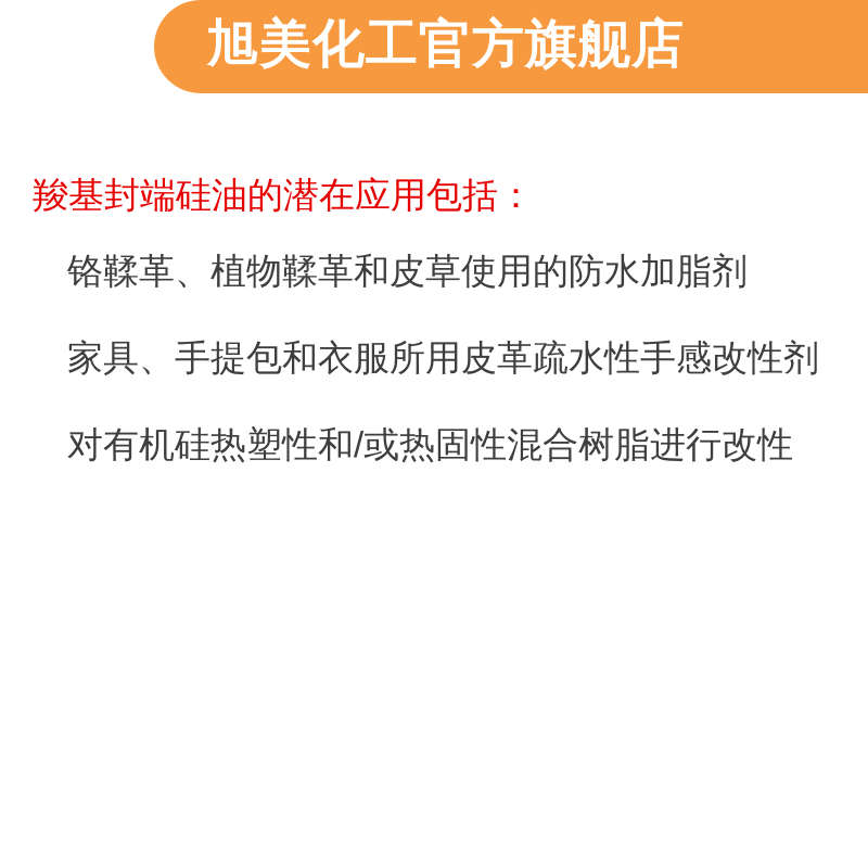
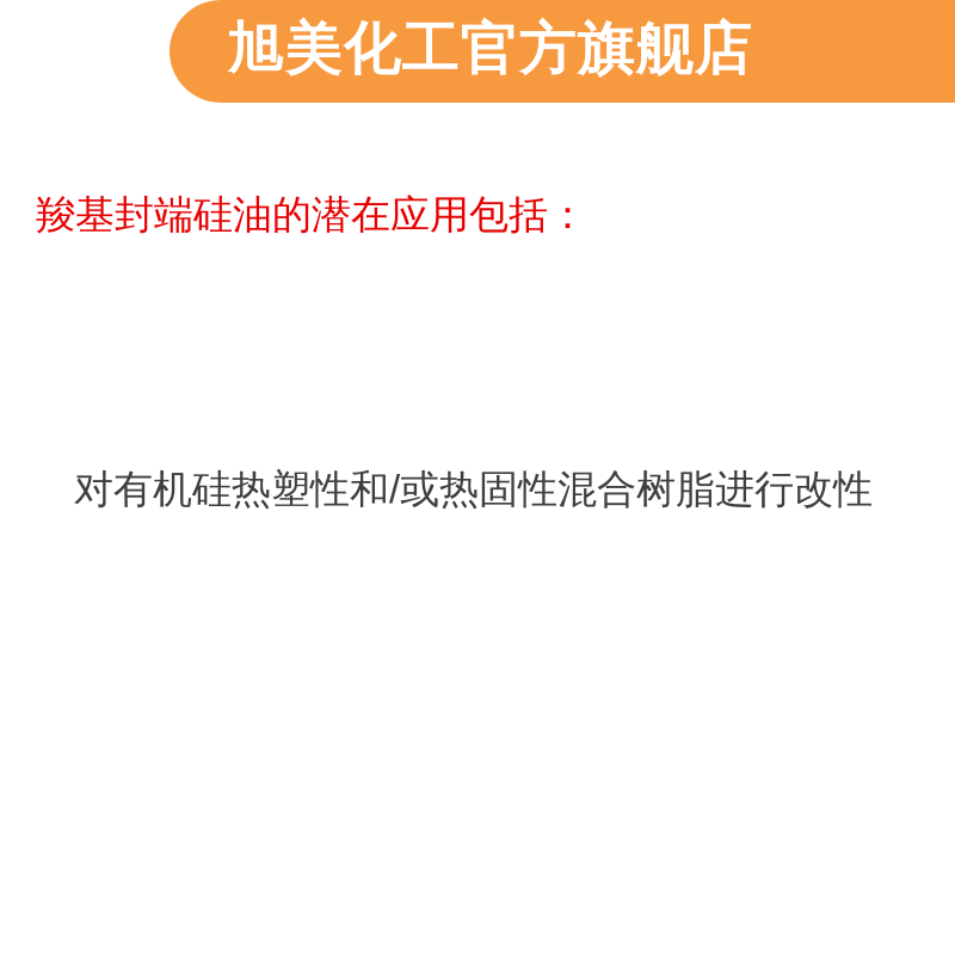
  旭美化工官方旗舰店
  羧基封端硅油的潜在应用包括：
- 铬鞣革、植物鞣革和皮草使用的防水加脂剂
- 家具、手提包和衣服所用皮革疏水性手感改性剂
  对有机硅热塑性和/或热固性混合树脂进行改性
